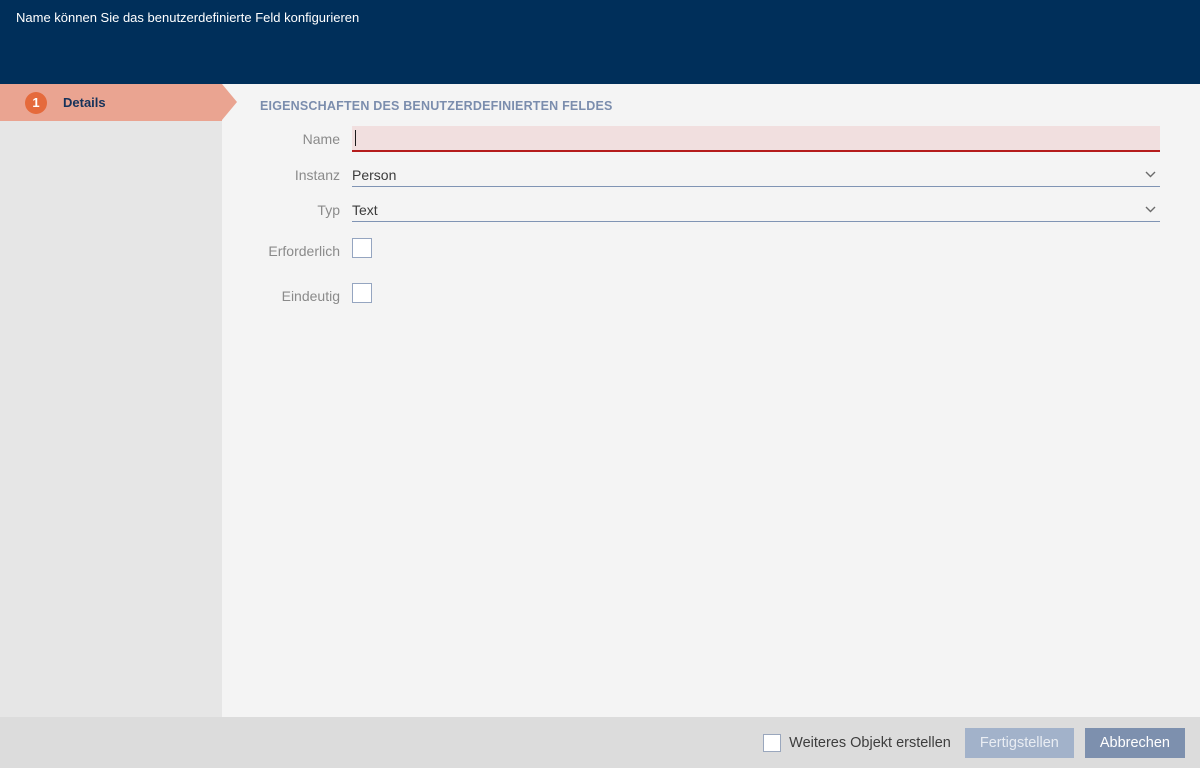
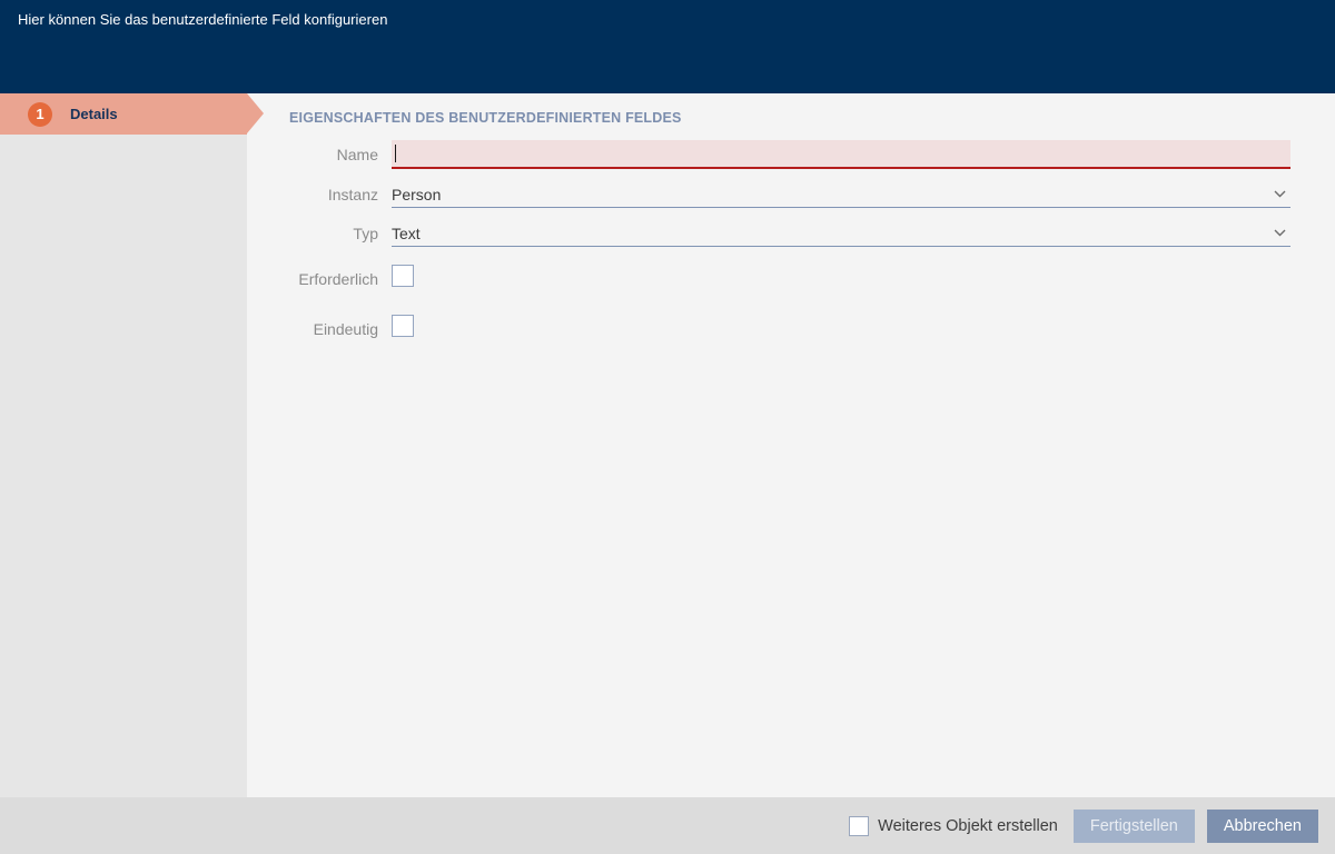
- Name können Sie das benutzerdefinierte Feld konfigurieren
+ Hier können Sie das benutzerdefinierte Feld konfigurieren
  1
  Details
  EIGENSCHAFTEN DES BENUTZERDEFINIERTEN FELDES
  Name
  Instanz
  Person
  Typ
  Text
  Erforderlich
  Eindeutig
  Weiteres Objekt erstellen
  Fertigstellen
  Abbrechen
